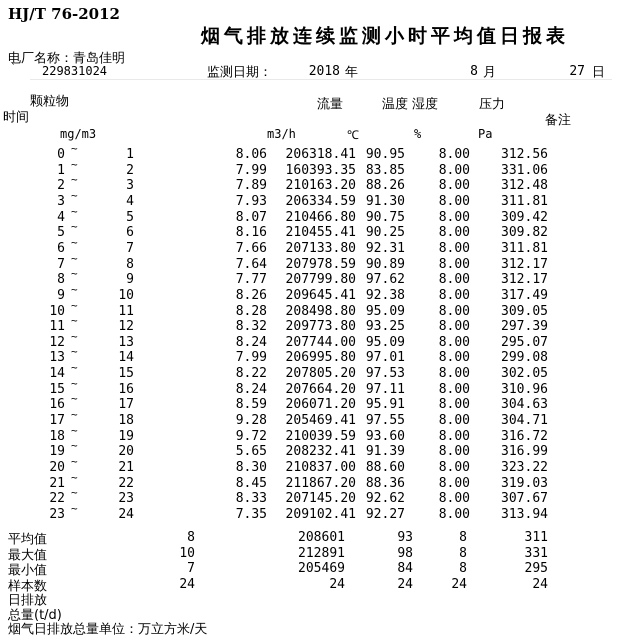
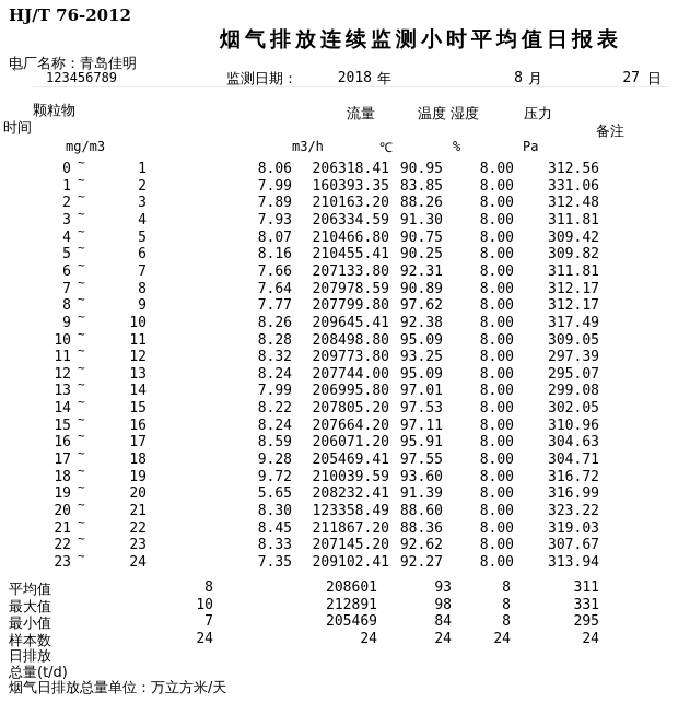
  HJ/T 76-2012
  烟气排放连续监测小时平均值日报表
  电厂名称：青岛佳明
  `
- 229831024
+ 123456789
  监测日期：
  2018
  年
  8
  月
  27
  日
  颗粒物
  时间
  流量
  温度
  湿度
  压力
  备注
  mg/m3
  m3/h
  ℃
  %
  Pa
  0
  ~
  1
  8.06
  206318.41
  90.95
  8.00
  312.56
  1
  ~
  2
  7.99
  160393.35
  83.85
  8.00
  331.06
  2
  ~
  3
  7.89
  210163.20
  88.26
  8.00
  312.48
  3
  ~
  4
  7.93
  206334.59
  91.30
  8.00
  311.81
  4
  ~
  5
  8.07
  210466.80
  90.75
  8.00
  309.42
  5
  ~
  6
  8.16
  210455.41
  90.25
  8.00
  309.82
  6
  ~
  7
  7.66
  207133.80
  92.31
  8.00
  311.81
  7
  ~
  8
  7.64
  207978.59
  90.89
  8.00
  312.17
  8
  ~
  9
  7.77
  207799.80
  97.62
  8.00
  312.17
  9
  ~
  10
  8.26
  209645.41
  92.38
  8.00
  317.49
  10
  ~
  11
  8.28
  208498.80
  95.09
  8.00
  309.05
  11
  ~
  12
  8.32
  209773.80
  93.25
  8.00
  297.39
  12
  ~
  13
  8.24
  207744.00
  95.09
  8.00
  295.07
  13
  ~
  14
  7.99
  206995.80
  97.01
  8.00
  299.08
  14
  ~
  15
  8.22
  207805.20
  97.53
  8.00
  302.05
  15
  ~
  16
  8.24
  207664.20
  97.11
  8.00
  310.96
  16
  ~
  17
  8.59
  206071.20
  95.91
  8.00
  304.63
  17
  ~
  18
  9.28
  205469.41
  97.55
  8.00
  304.71
  18
  ~
  19
  9.72
  210039.59
  93.60
  8.00
  316.72
  19
  ~
  20
  5.65
  208232.41
  91.39
  8.00
  316.99
  20
  ~
  21
  8.30
- 210837.00
+ 123358.49
  88.60
  8.00
  323.22
  21
  ~
  22
  8.45
  211867.20
  88.36
  8.00
  319.03
  22
  ~
  23
  8.33
  207145.20
  92.62
  8.00
  307.67
  23
  ~
  24
  7.35
  209102.41
  92.27
  8.00
  313.94
  平均值
  8
  208601
  93
  8
  311
  最大值
  10
  212891
  98
  8
  331
  最小值
  7
  205469
  84
  8
  295
  样本数
  24
  24
  24
  24
  24
  日排放
  总量(t/d)
  烟气日排放总量单位：万立方米/天
